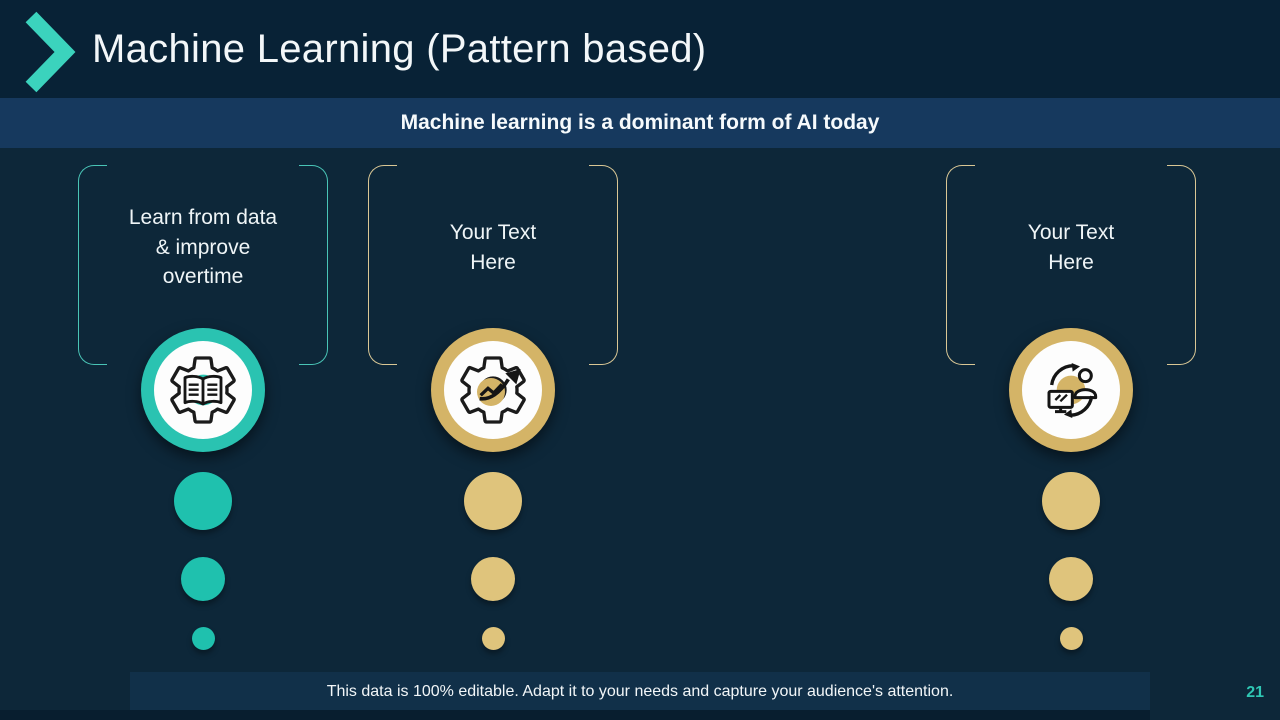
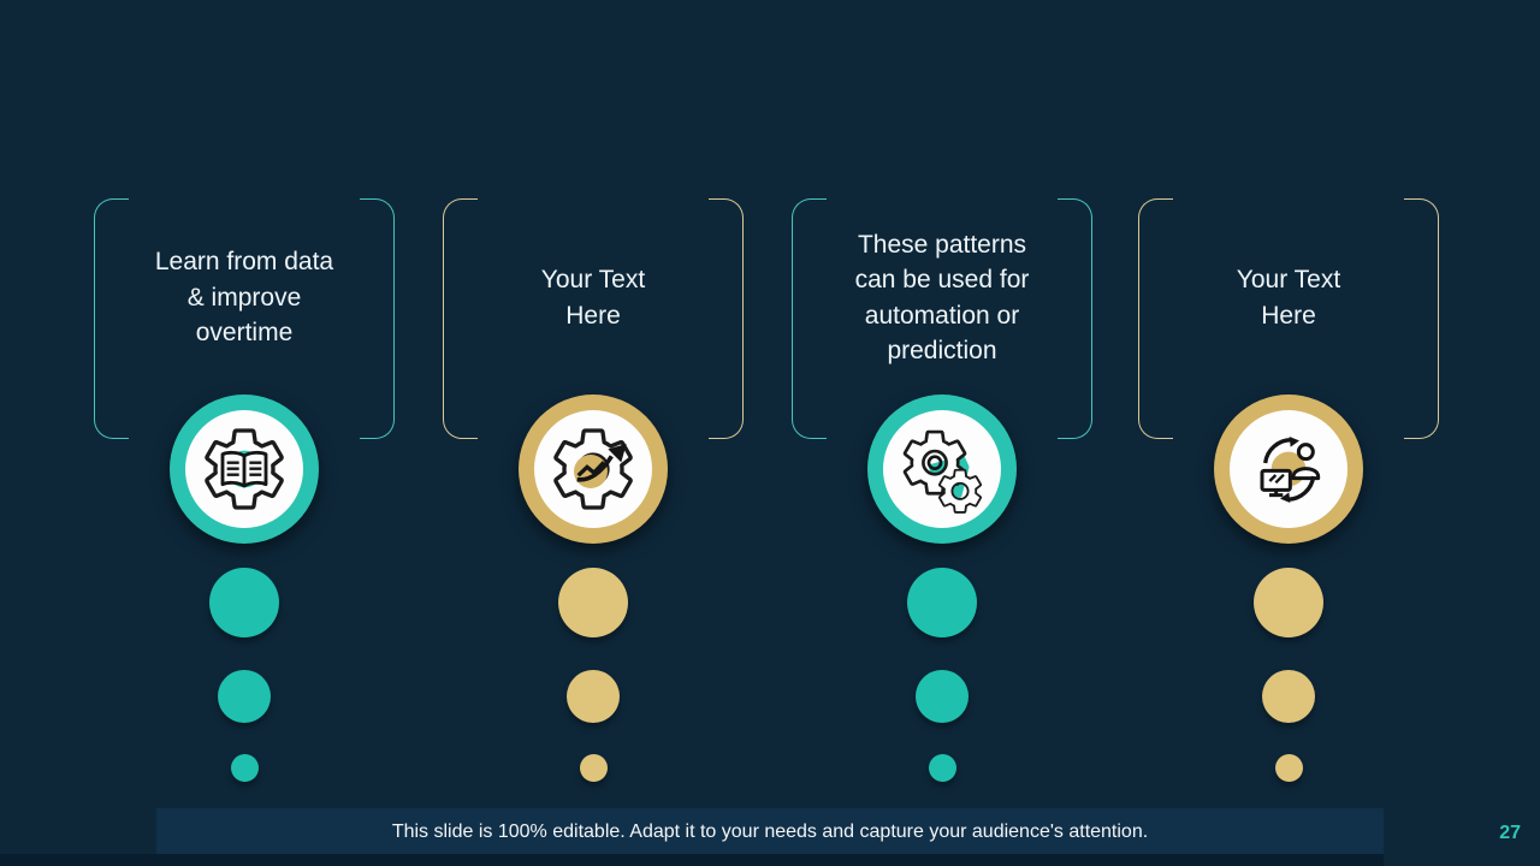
- Machine Learning (Pattern based)
- Machine learning is a dominant form of AI today
  Learn from data
  & improve
  overtime
  Your Text
  Here
+ These patterns
+ can be used for
+ automation or
+ prediction
  Your Text
  Here
- This data is 100% editable. Adapt it to your needs and capture your audience's attention.
+ This slide is 100% editable. Adapt it to your needs and capture your audience's attention.
- 21
+ 27
